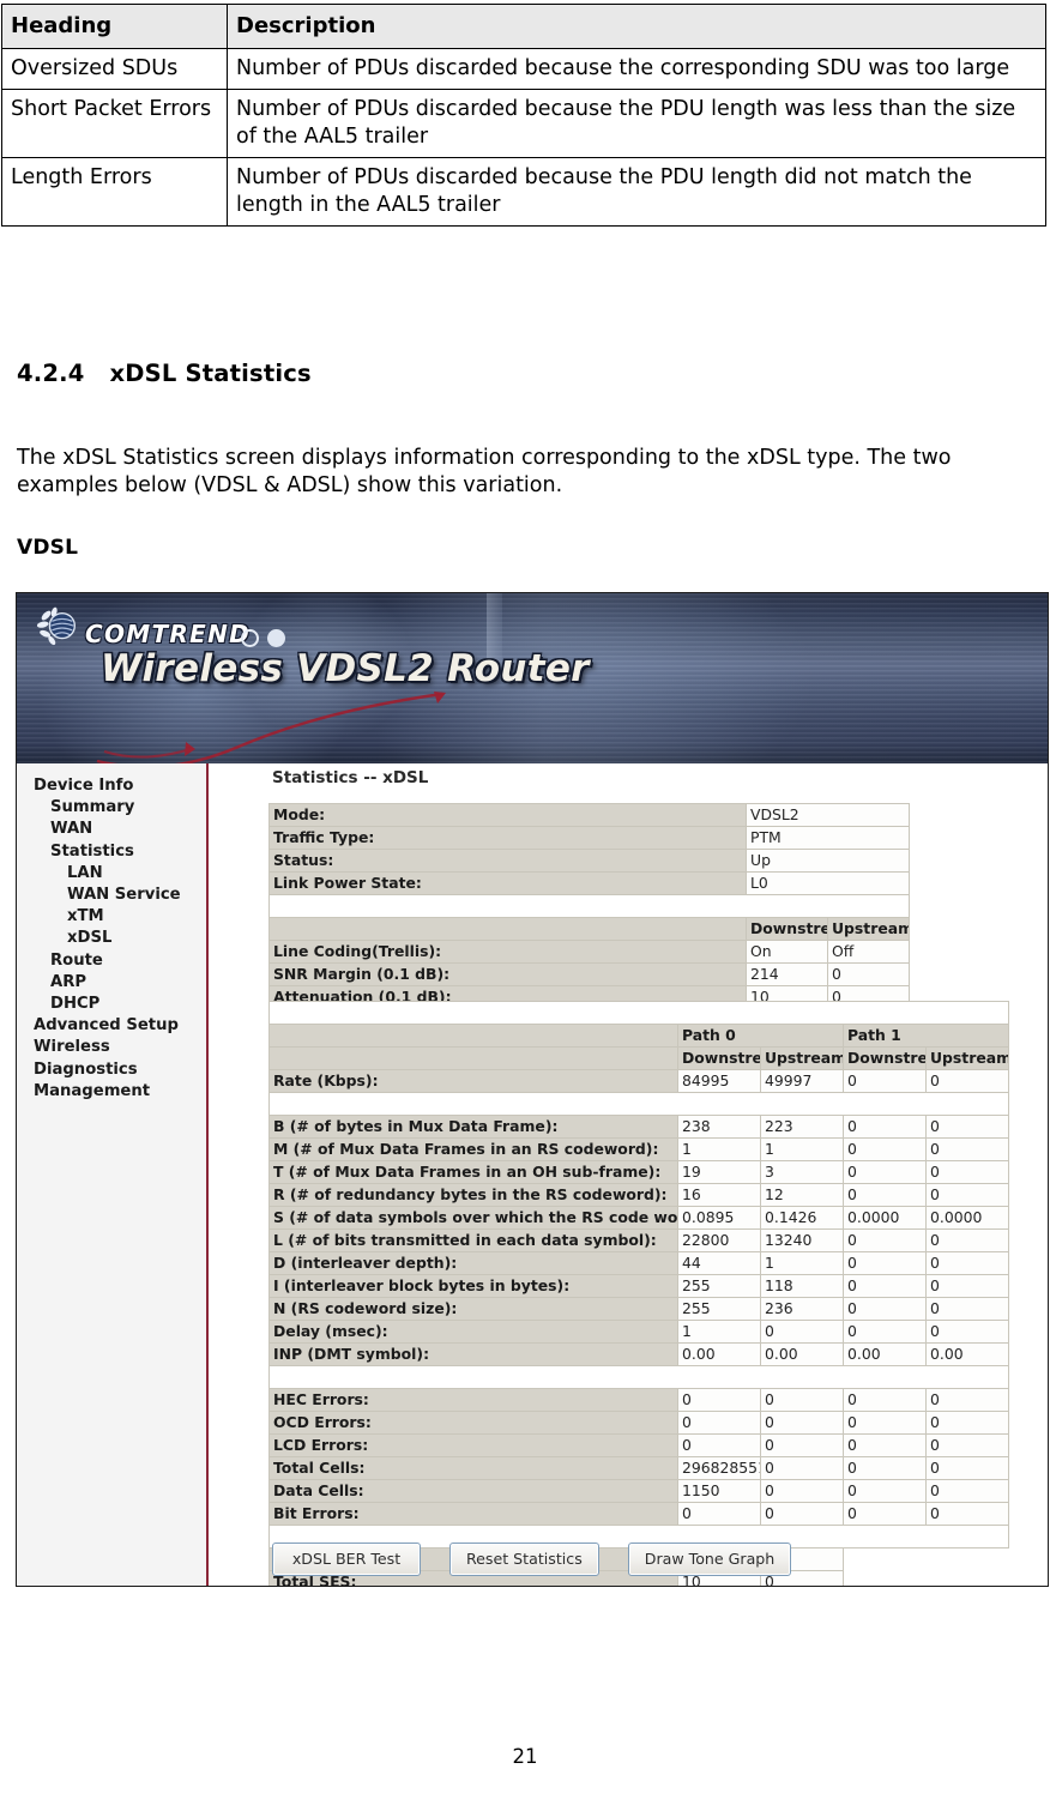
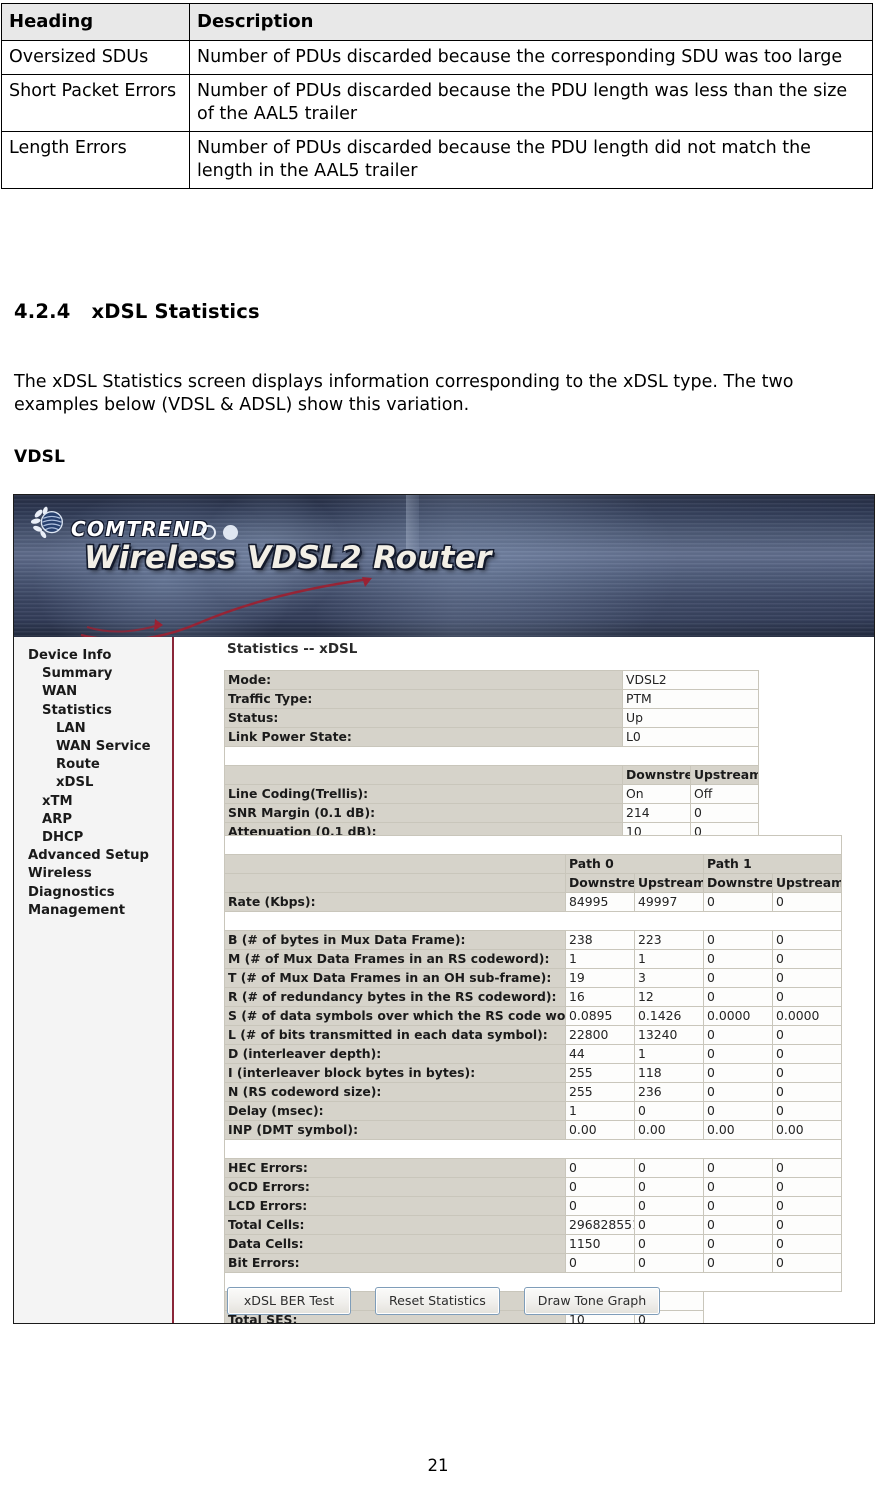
  Heading	Description
  Oversized SDUs	Number of PDUs discarded because the corresponding SDU was too large
  Short Packet Errors	Number of PDUs discarded because the PDU length was less than the size of the AAL5 trailer
  Length Errors	Number of PDUs discarded because the PDU length did not match the length in the AAL5 trailer
  4.2.4 xDSL Statistics
  The xDSL Statistics screen displays information corresponding to the xDSL type. The two examples below (VDSL & ADSL) show this variation.
  VDSL
  COMTREND
  Wireless VDSL2 Router
  Device Info
  Summary
  WAN
  Statistics
  LAN
  WAN Service
- xTM
+ Route
  xDSL
- Route
+ xTM
  ARP
  DHCP
  Advanced Setup
  Wireless
  Diagnostics
  Management
  Statistics -- xDSL
  Mode:	VDSL2
  Traffic Type:	PTM
  Status:	Up
  Link Power State:	L0
  	Downstre	Upstream
  Line Coding(Trellis):	On	Off
  SNR Margin (0.1 dB):	214	0
  Attenuation (0.1 dB):	10	0
  	Path 0	Path 1
  	Downstre	Upstream	Downstre	Upstream
  Rate (Kbps):	84995	49997	0	0
  B (# of bytes in Mux Data Frame):	238	223	0	0
  M (# of Mux Data Frames in an RS codeword):	1	1	0	0
  T (# of Mux Data Frames in an OH sub-frame):	19	3	0	0
  R (# of redundancy bytes in the RS codeword):	16	12	0	0
  S (# of data symbols over which the RS code wo	0.0895	0.1426	0.0000	0.0000
  L (# of bits transmitted in each data symbol):	22800	13240	0	0
  D (interleaver depth):	44	1	0	0
  I (interleaver block bytes in bytes):	255	118	0	0
  N (RS codeword size):	255	236	0	0
  Delay (msec):	1	0	0	0
  INP (DMT symbol):	0.00	0.00	0.00	0.00
  HEC Errors:	0	0	0	0
  OCD Errors:	0	0	0	0
  LCD Errors:	0	0	0	0
  Total Cells:	29682855	0	0	0
  Data Cells:	1150	0	0	0
  Bit Errors:	0	0	0	0
  Total SES:	10	0
  xDSL BER Test
  Reset Statistics
  Draw Tone Graph
  21
